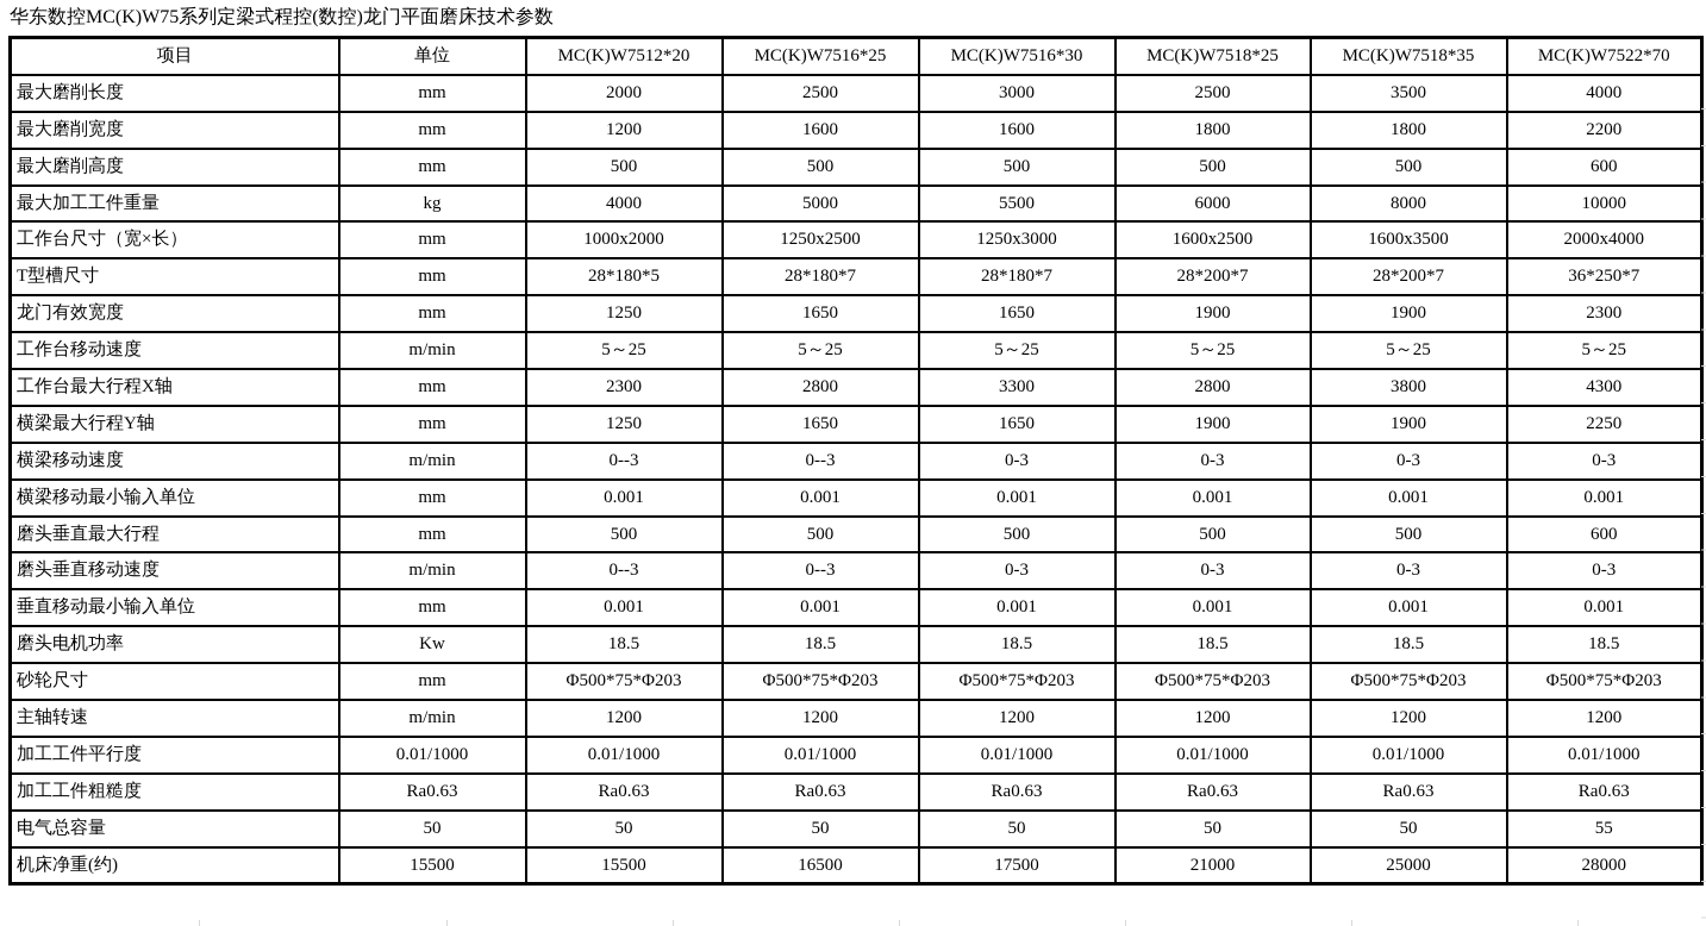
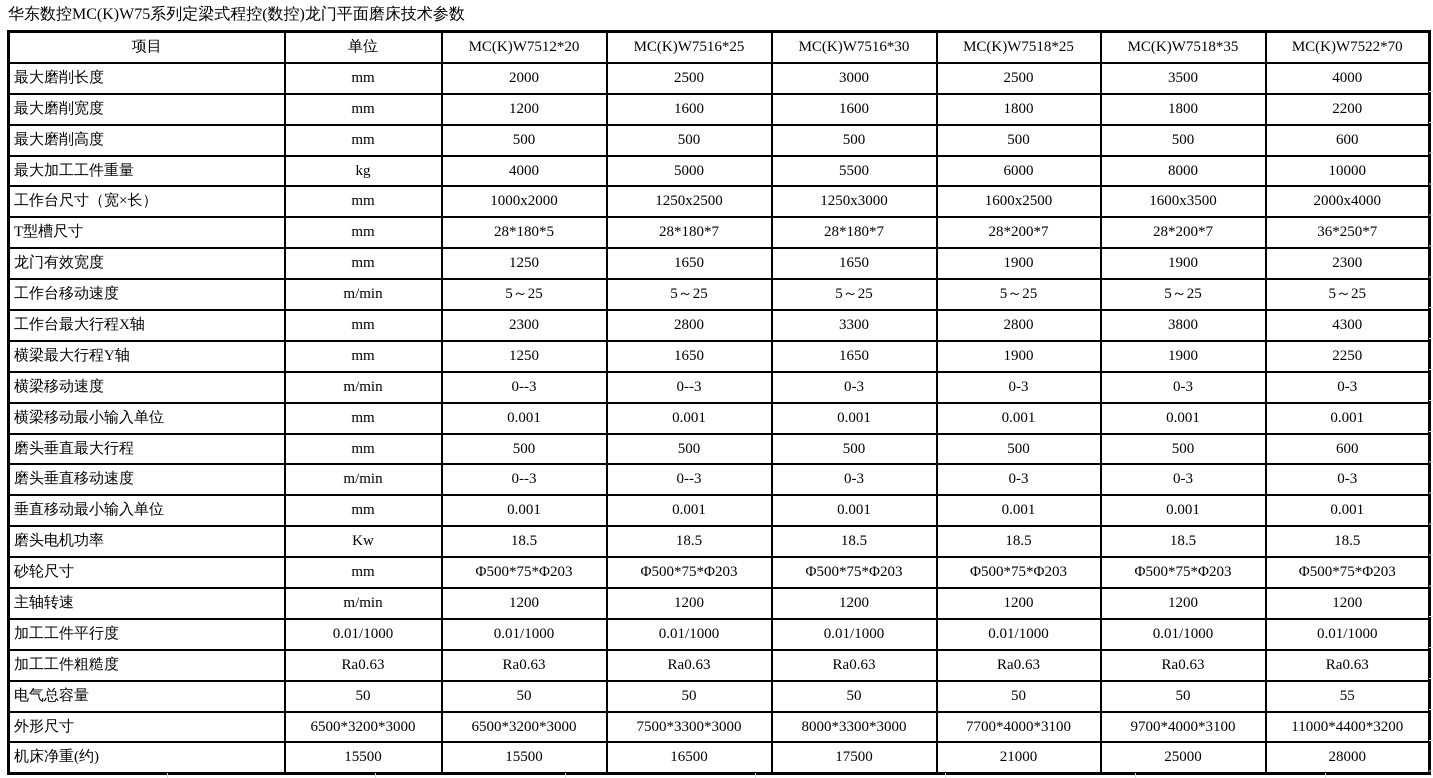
  华东数控MC(K)W75系列定梁式程控(数控)龙门平面磨床技术参数
  项目	单位	MC(K)W7512*20	MC(K)W7516*25	MC(K)W7516*30	MC(K)W7518*25	MC(K)W7518*35	MC(K)W7522*70
  最大磨削长度	mm	2000	2500	3000	2500	3500	4000
  最大磨削宽度	mm	1200	1600	1600	1800	1800	2200
  最大磨削高度	mm	500	500	500	500	500	600
  最大加工工件重量	kg	4000	5000	5500	6000	8000	10000
  工作台尺寸（宽×长）	mm	1000x2000	1250x2500	1250x3000	1600x2500	1600x3500	2000x4000
  T型槽尺寸	mm	28*180*5	28*180*7	28*180*7	28*200*7	28*200*7	36*250*7
  龙门有效宽度	mm	1250	1650	1650	1900	1900	2300
  工作台移动速度	m/min	5～25	5～25	5～25	5～25	5～25	5～25
  工作台最大行程X轴	mm	2300	2800	3300	2800	3800	4300
  横梁最大行程Y轴	mm	1250	1650	1650	1900	1900	2250
  横梁移动速度	m/min	0--3	0--3	0-3	0-3	0-3	0-3
  横梁移动最小输入单位	mm	0.001	0.001	0.001	0.001	0.001	0.001
  磨头垂直最大行程	mm	500	500	500	500	500	600
  磨头垂直移动速度	m/min	0--3	0--3	0-3	0-3	0-3	0-3
  垂直移动最小输入单位	mm	0.001	0.001	0.001	0.001	0.001	0.001
  磨头电机功率	Kw	18.5	18.5	18.5	18.5	18.5	18.5
  砂轮尺寸	mm	Φ500*75*Φ203	Φ500*75*Φ203	Φ500*75*Φ203	Φ500*75*Φ203	Φ500*75*Φ203	Φ500*75*Φ203
  主轴转速	m/min	1200	1200	1200	1200	1200	1200
  加工工件平行度	0.01/1000	0.01/1000	0.01/1000	0.01/1000	0.01/1000	0.01/1000	0.01/1000
  加工工件粗糙度	Ra0.63	Ra0.63	Ra0.63	Ra0.63	Ra0.63	Ra0.63	Ra0.63
  电气总容量	50	50	50	50	50	50	55
+ 外形尺寸	6500*3200*3000	6500*3200*3000	7500*3300*3000	8000*3300*3000	7700*4000*3100	9700*4000*3100	11000*4400*3200
  机床净重(约)	15500	15500	16500	17500	21000	25000	28000
